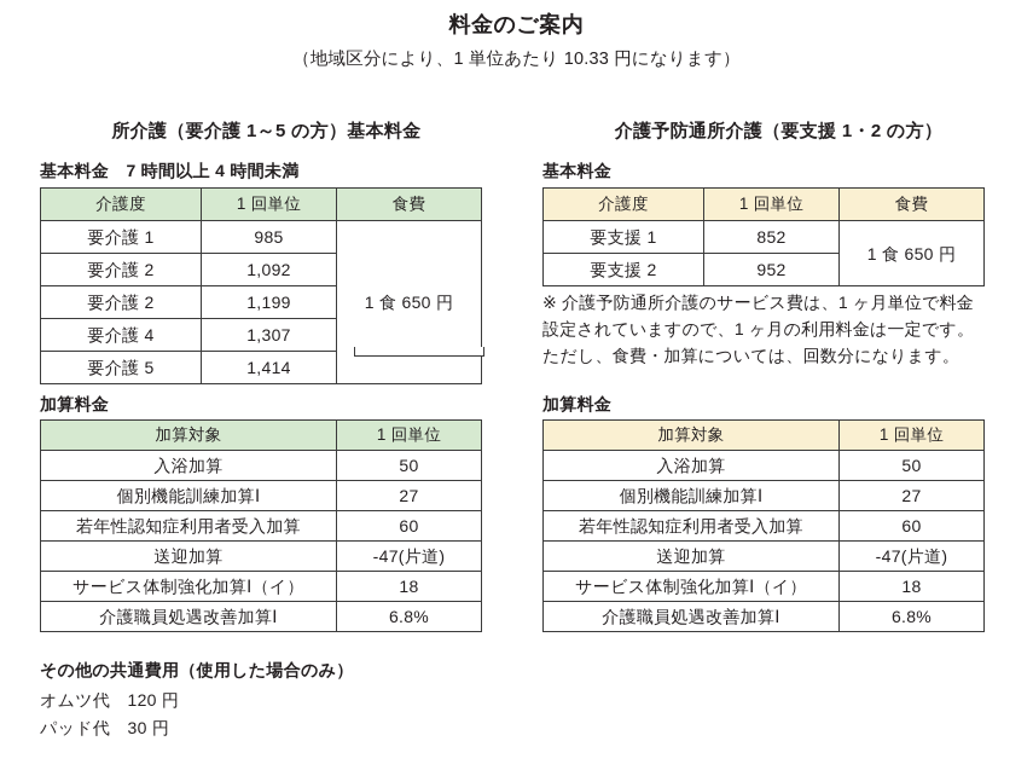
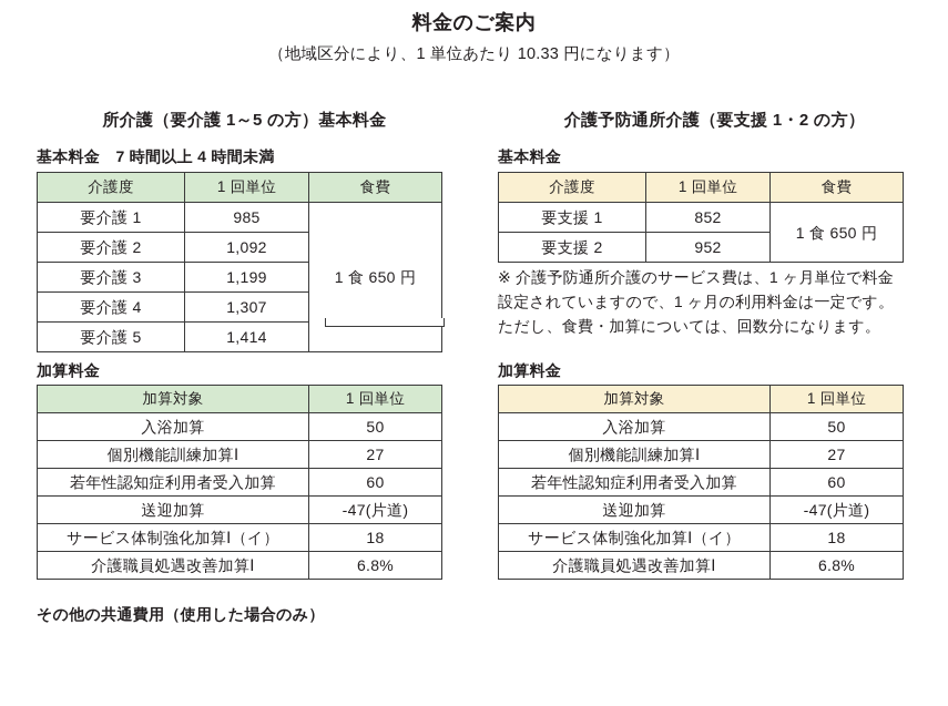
  料金のご案内
  （地域区分により、1 単位あたり 10.33 円になります）
  所介護（要介護 1～5 の方）基本料金
  基本料金 7 時間以上 4 時間未満
  介護度	1 回単位	食費
  要介護 1	985	1 食 650 円
  要介護 2	1,092
- 要介護 2	1,199
+ 要介護 3	1,199
  要介護 4	1,307
  要介護 5	1,414
  加算料金
  加算対象	1 回単位
  入浴加算	50
  個別機能訓練加算Ⅰ	27
  若年性認知症利用者受入加算	60
  送迎加算	-47(片道)
  サービス体制強化加算Ⅰ（イ）	18
  介護職員処遇改善加算Ⅰ	6.8%
  介護予防通所介護（要支援 1・2 の方）
  基本料金
  介護度	1 回単位	食費
  要支援 1	852	1 食 650 円
  要支援 2	952
  ※ 介護予防通所介護のサービス費は、1 ヶ月単位で料金
  設定されていますので、1 ヶ月の利用料金は一定です。
  ただし、食費・加算については、回数分になります。
  加算料金
  加算対象	1 回単位
  入浴加算	50
  個別機能訓練加算Ⅰ	27
  若年性認知症利用者受入加算	60
  送迎加算	-47(片道)
  サービス体制強化加算Ⅰ（イ）	18
  介護職員処遇改善加算Ⅰ	6.8%
  その他の共通費用（使用した場合のみ）
- オムツ代 120 円
- パッド代 30 円
